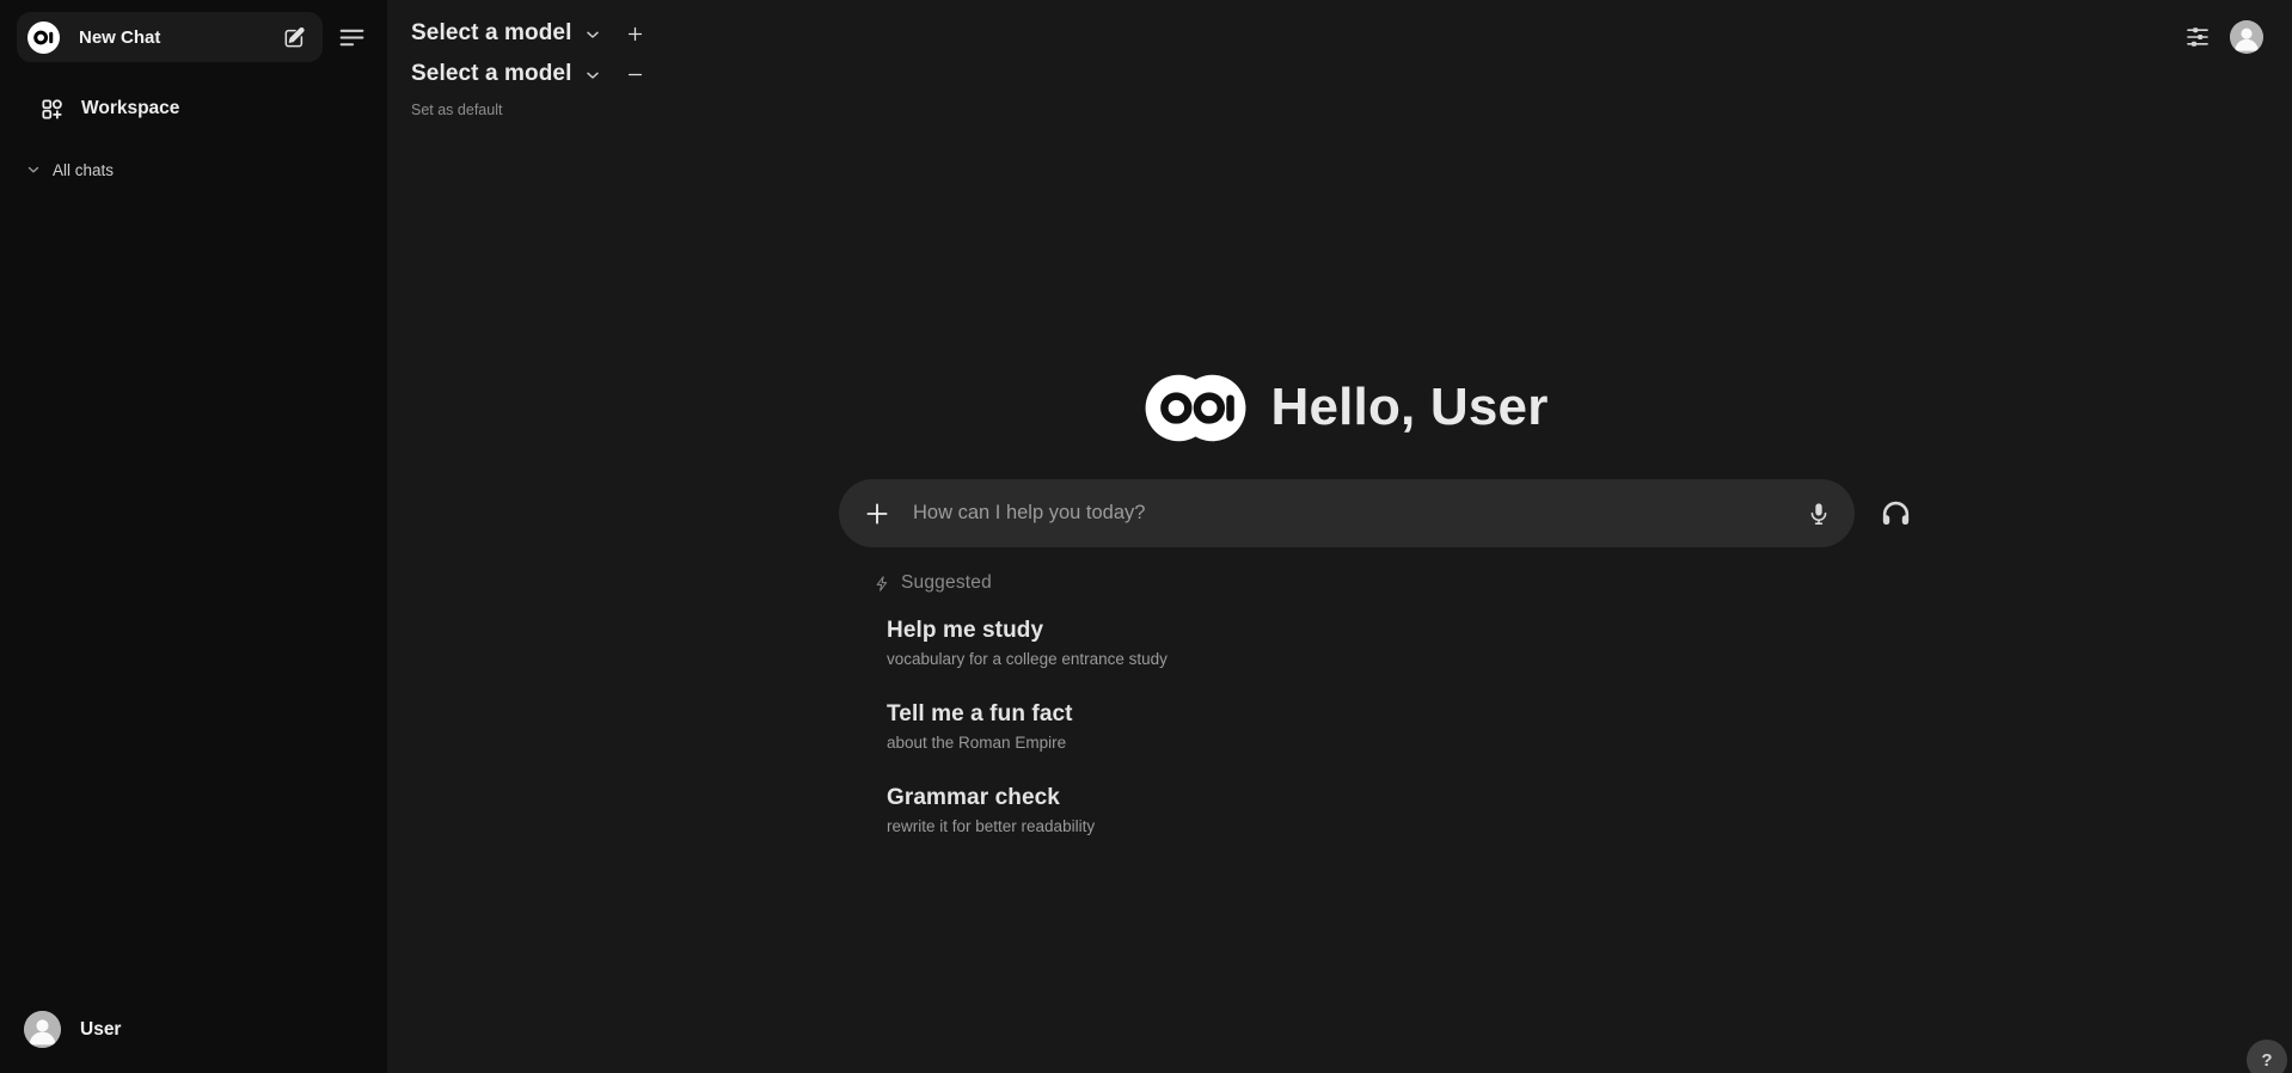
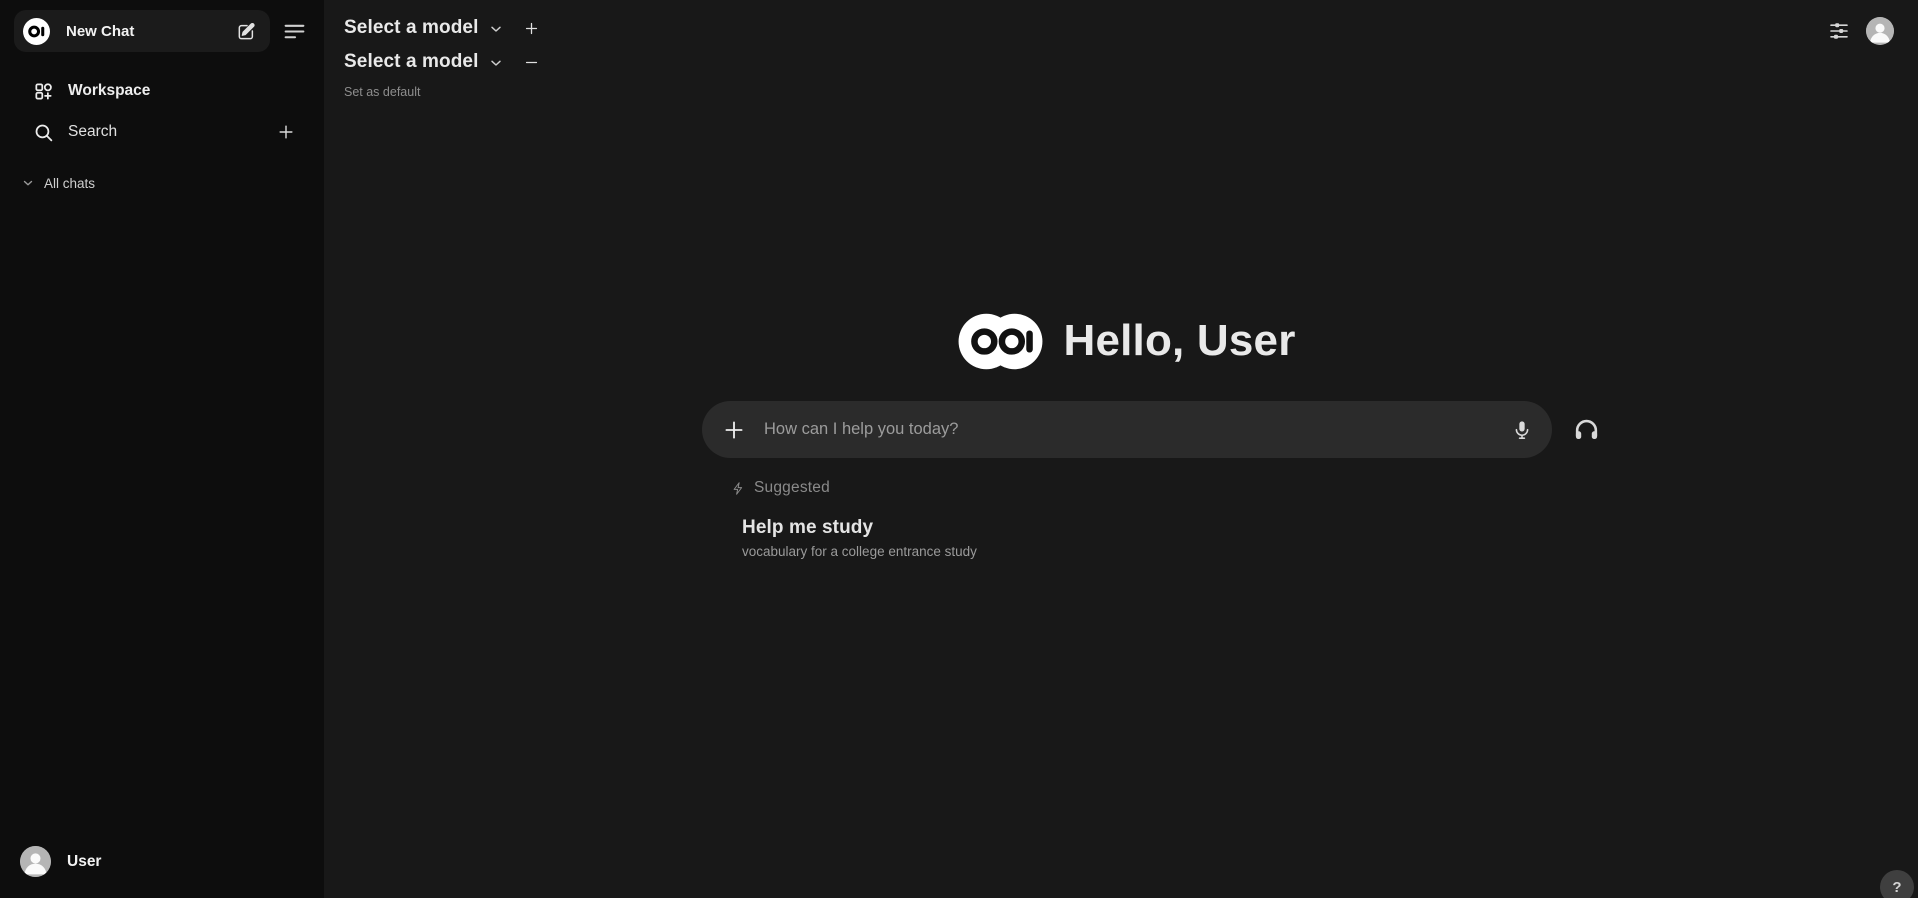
  New Chat
  Workspace
+ Search
  All chats
  User
  Select a model
  Select a model
  Set as default
  Hello, User
  How can I help you today?
  Suggested
  Help me study
  vocabulary for a college entrance study
- Tell me a fun fact
- about the Roman Empire
- Grammar check
- rewrite it for better readability
  ?
